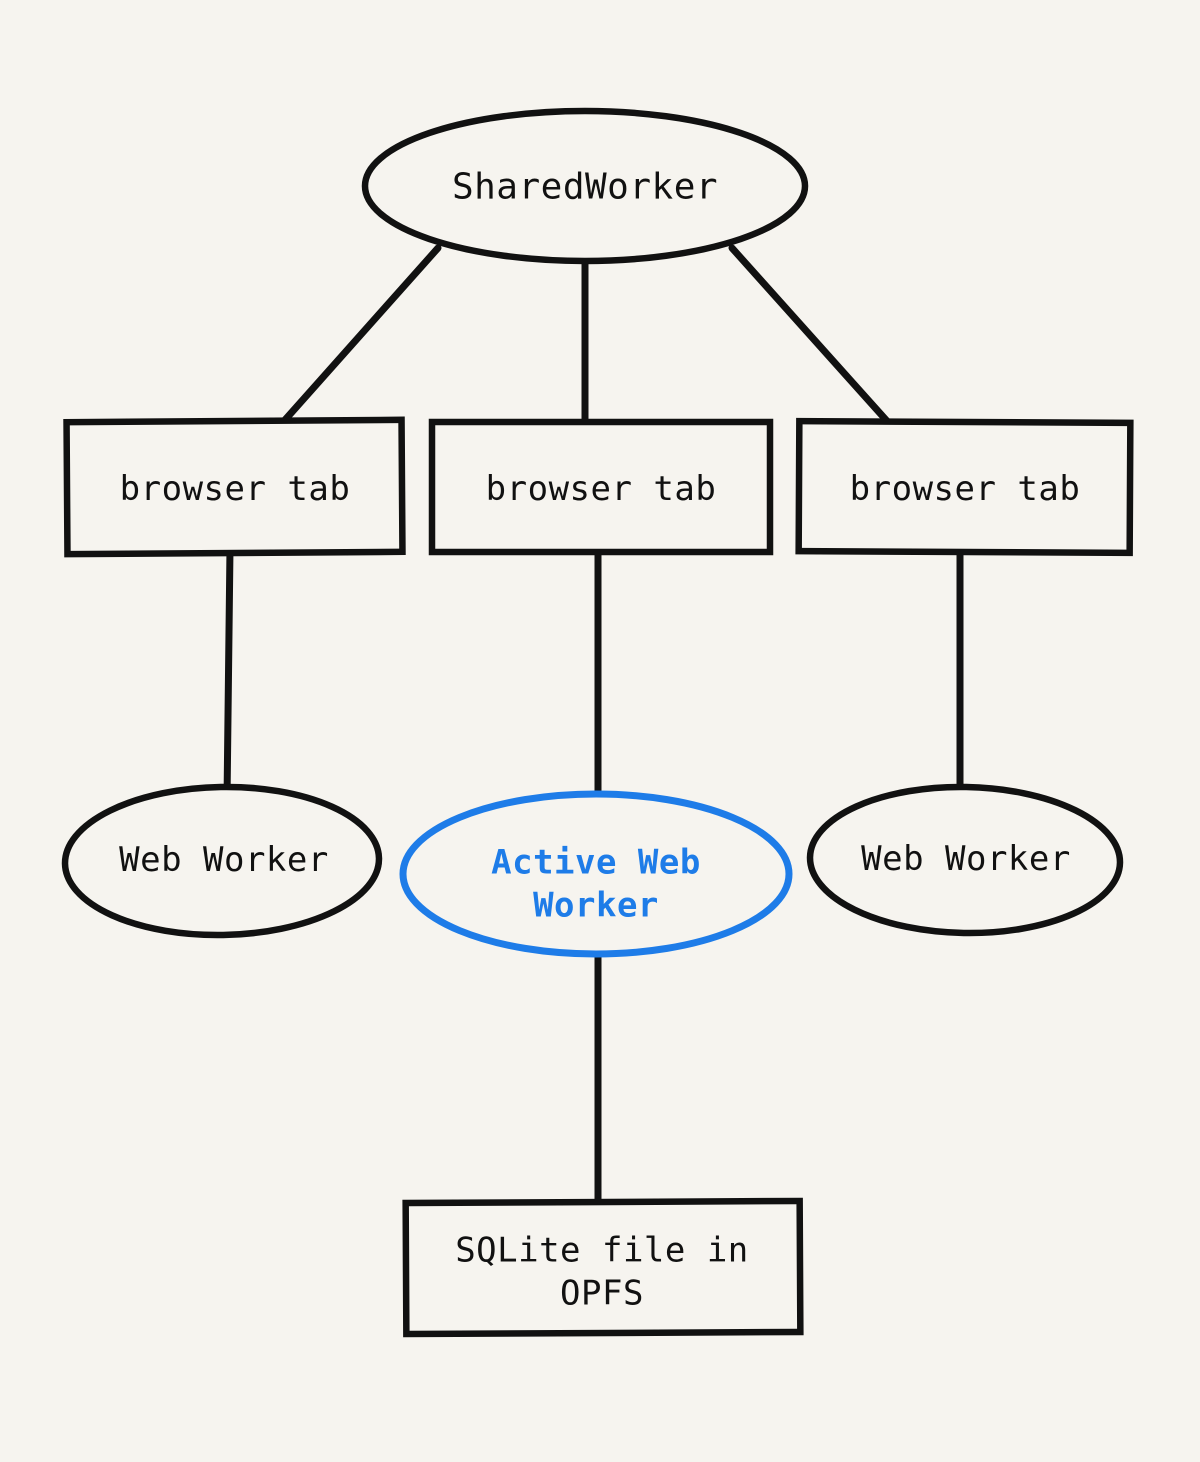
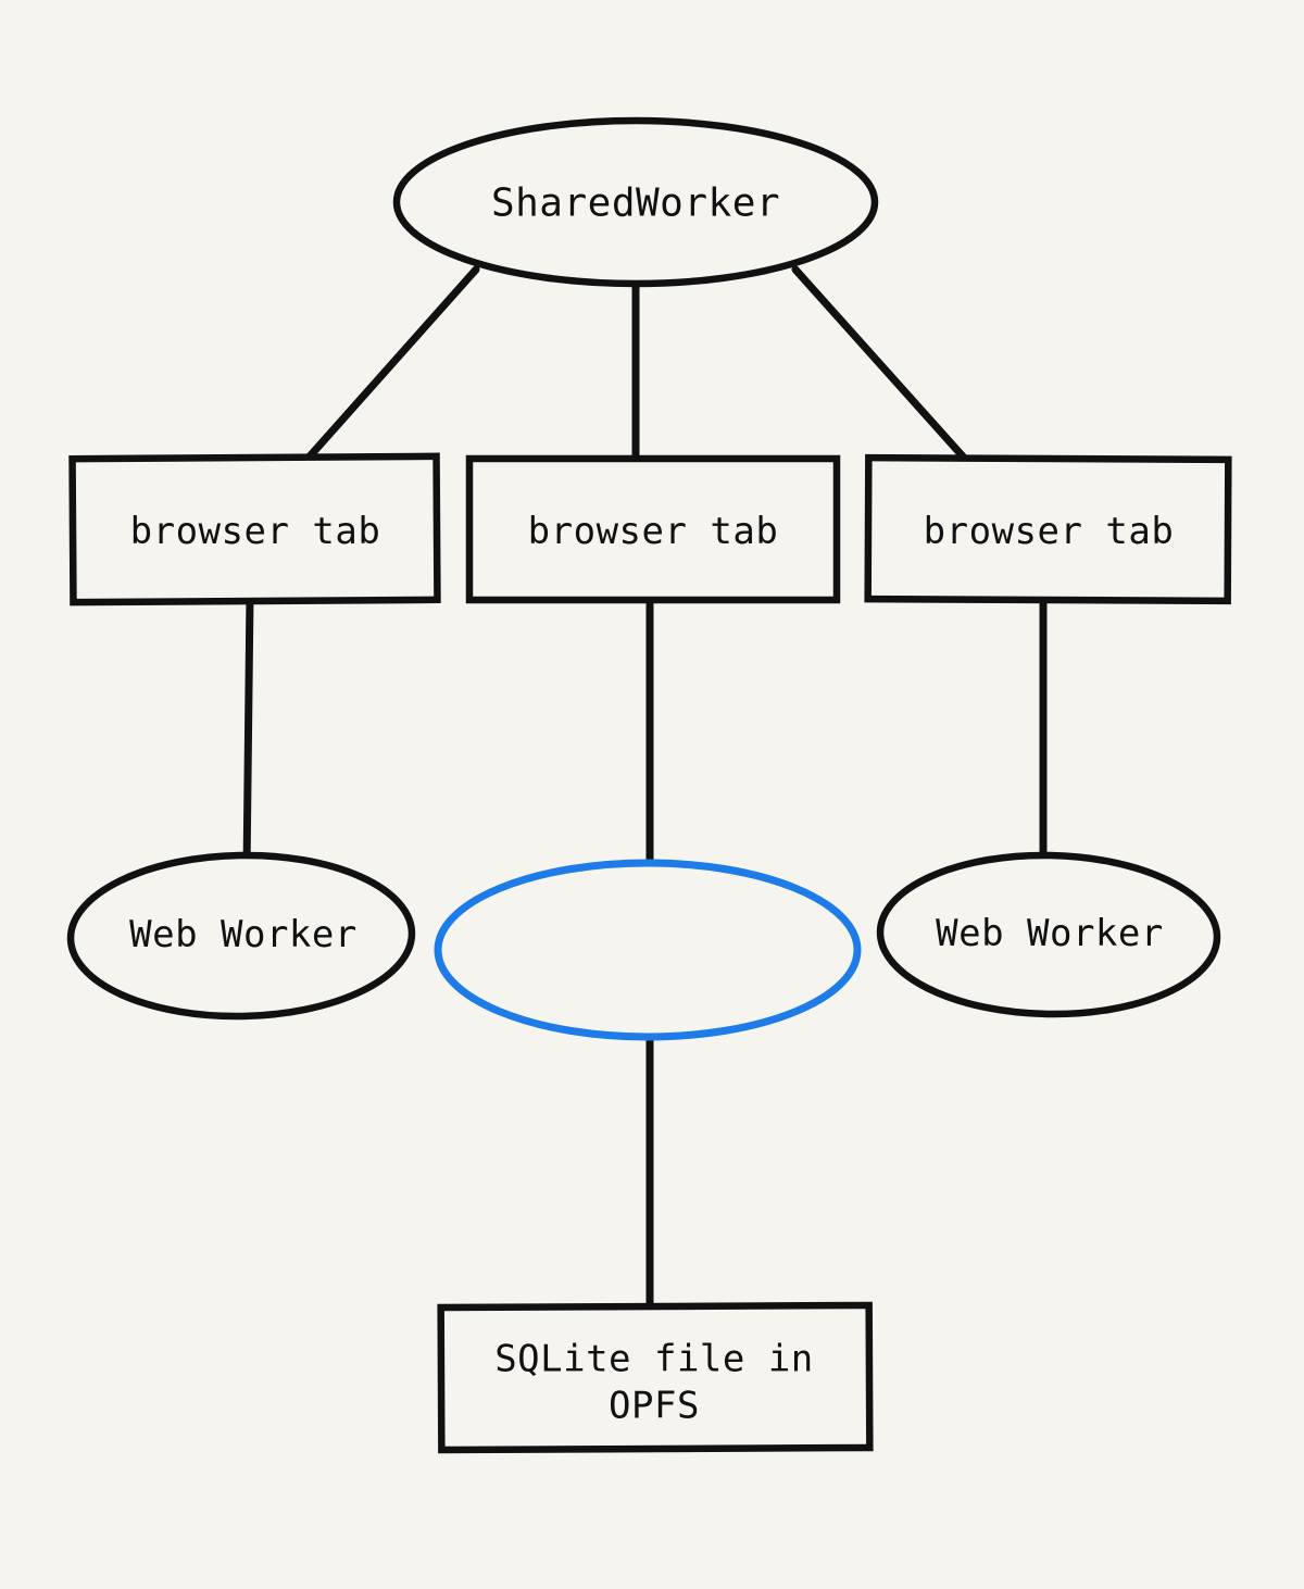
  SharedWorker
  browser tab
  browser tab
  browser tab
  Web Worker
- Active Web Worker
  Web Worker
  SQLite file in OPFS
